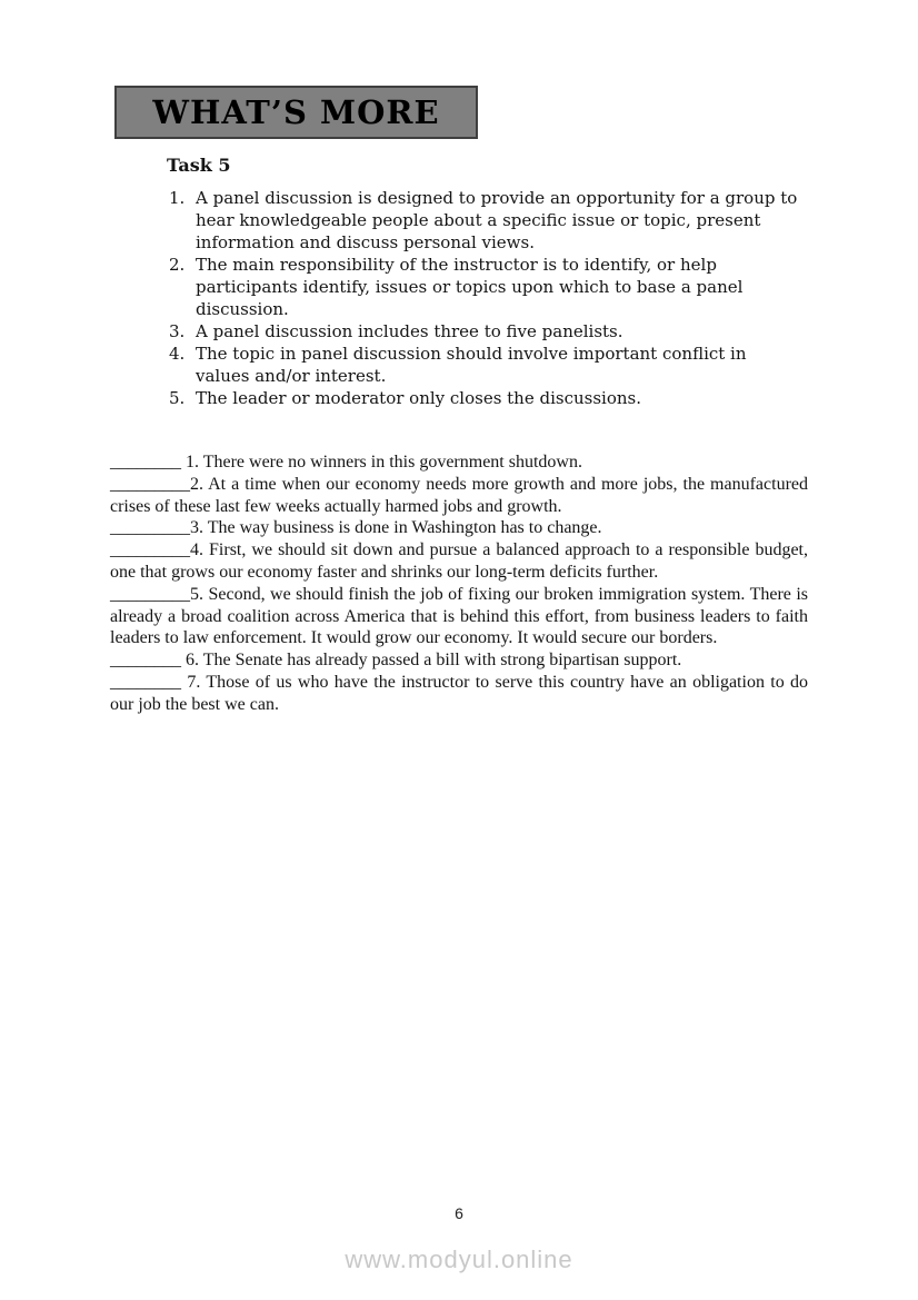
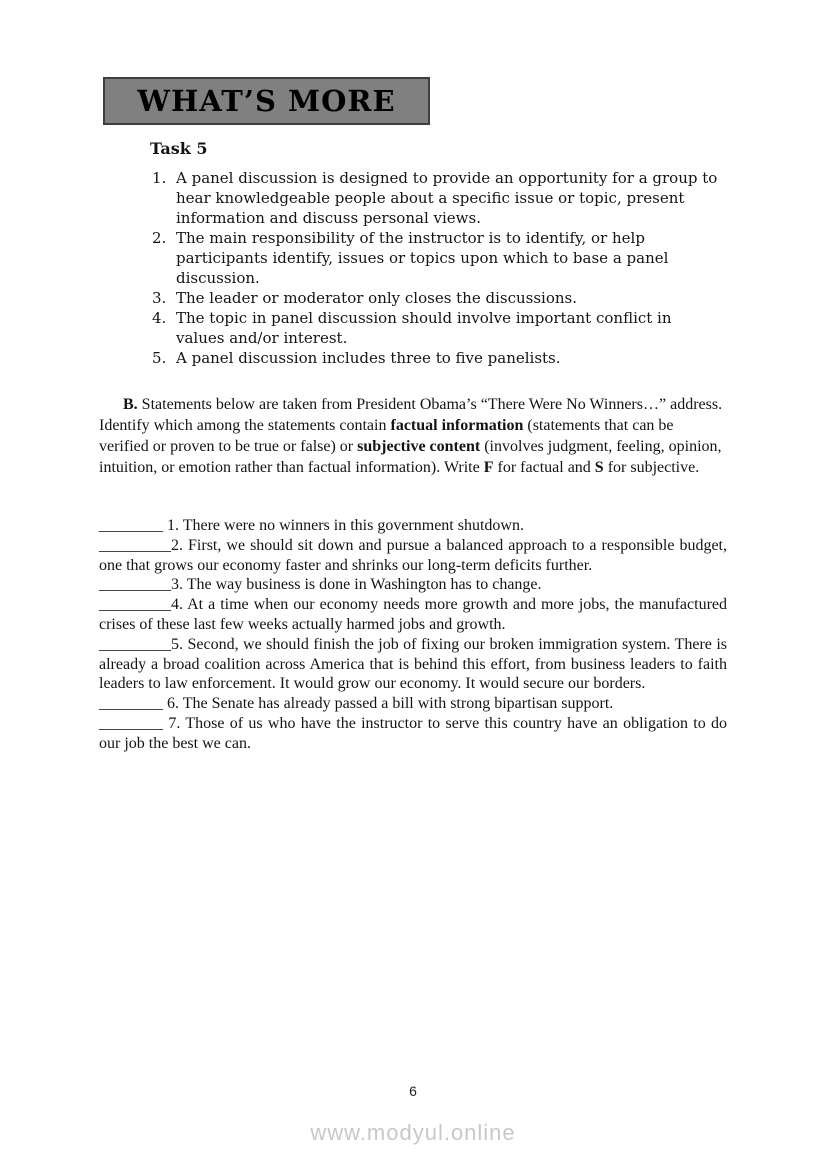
  WHAT’S MORE
  Task 5
  1.
  A panel discussion is designed to provide an opportunity for a group to hear knowledgeable people about a specific issue or topic, present information and discuss personal views.
  2.
  The main responsibility of the instructor is to identify, or help participants identify, issues or topics upon which to base a panel discussion.
  3.
- A panel discussion includes three to five panelists.
+ The leader or moderator only closes the discussions.
  4.
  The topic in panel discussion should involve important conflict in values and/or interest.
  5.
- The leader or moderator only closes the discussions.
+ A panel discussion includes three to five panelists.
+ B. Statements below are taken from President Obama’s “There Were No Winners…” address. Identify which among the statements contain factual information (statements that can be verified or proven to be true or false) or subjective content (involves judgment, feeling, opinion, intuition, or emotion rather than factual information). Write F for factual and S for subjective.
  ________ 1. There were no winners in this government shutdown.
- _________2. At a time when our economy needs more growth and more jobs, the manufactured crises of these last few weeks actually harmed jobs and growth.
+ _________2. First, we should sit down and pursue a balanced approach to a responsible budget, one that grows our economy faster and shrinks our long-term deficits further.
  _________3. The way business is done in Washington has to change.
- _________4. First, we should sit down and pursue a balanced approach to a responsible budget, one that grows our economy faster and shrinks our long-term deficits further.
+ _________4. At a time when our economy needs more growth and more jobs, the manufactured crises of these last few weeks actually harmed jobs and growth.
  _________5. Second, we should finish the job of fixing our broken immigration system. There is already a broad coalition across America that is behind this effort, from business leaders to faith leaders to law enforcement. It would grow our economy. It would secure our borders.
  ________ 6. The Senate has already passed a bill with strong bipartisan support.
  ________ 7. Those of us who have the instructor to serve this country have an obligation to do our job the best we can.
  6
  www.modyul.online
